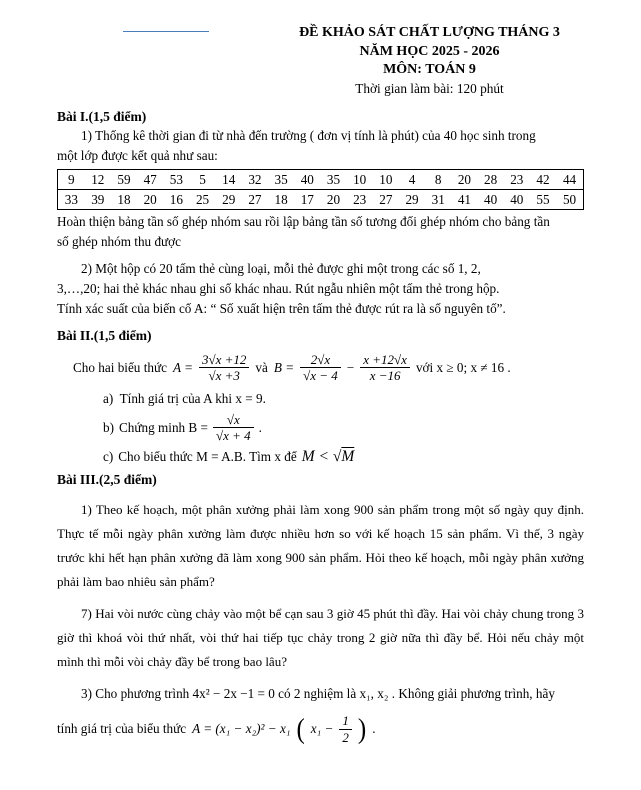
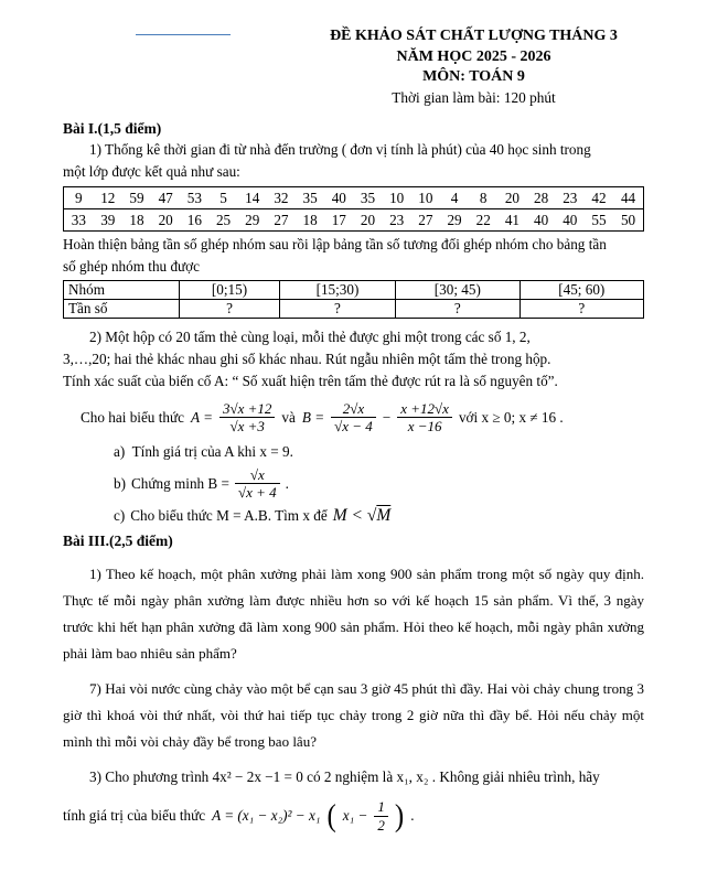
  ĐỀ KHẢO SÁT CHẤT LƯỢNG THÁNG 3
  NĂM HỌC 2025 - 2026
  MÔN: TOÁN 9
  Thời gian làm bài: 120 phút
  Bài I.(1,5 điểm)
  1) Thống kê thời gian đi từ nhà đến trường ( đơn vị tính là phút) của 40 học sinh trong
  một lớp được kết quả như sau:
  9	12	59	47	53	5	14	32	35	40	35	10	10	4	8	20	28	23	42	44
- 33	39	18	20	16	25	29	27	18	17	20	23	27	29	31	41	40	40	55	50
+ 33	39	18	20	16	25	29	27	18	17	20	23	27	29	22	41	40	40	55	50
  Hoàn thiện bảng tần số ghép nhóm sau rồi lập bảng tần số tương đối ghép nhóm cho bảng tần
  số ghép nhóm thu được
+ Nhóm	[0;15)	[15;30)	[30; 45)	[45; 60)
+ Tần số	?	?	?	?
  2) Một hộp có 20 tấm thẻ cùng loại, mỗi thẻ được ghi một trong các số 1, 2,
  3,…,20; hai thẻ khác nhau ghi số khác nhau. Rút ngẫu nhiên một tấm thẻ trong hộp.
  Tính xác suất của biến cố A: “ Số xuất hiện trên tấm thẻ được rút ra là số nguyên tố”.
- Bài II.(1,5 điểm)
  Cho hai biểu thức
  A =
  3√x +12
  √x +3
  và
  B =
  2√x
  √x − 4
  −
  x +12√x
  x −16
  với x ≥ 0; x ≠ 16 .
  a) Tính giá trị của A khi x = 9.
  b)
  Chứng minh B =
  √x
  √x + 4
  .
  c)
  Cho biểu thức M = A.B. Tìm x để
  M < √M
  Bài III.(2,5 điểm)
  1) Theo kế hoạch, một phân xưởng phải làm xong 900 sản phẩm trong một số ngày quy định. Thực tế mỗi ngày phân xưởng làm được nhiều hơn so với kế hoạch 15 sản phẩm. Vì thế, 3 ngày trước khi hết hạn phân xưởng đã làm xong 900 sản phẩm. Hỏi theo kế hoạch, mỗi ngày phân xưởng phải làm bao nhiêu sản phẩm?
  7) Hai vòi nước cùng chảy vào một bể cạn sau 3 giờ 45 phút thì đầy. Hai vòi chảy chung trong 3 giờ thì khoá vòi thứ nhất, vòi thứ hai tiếp tục chảy trong 2 giờ nữa thì đầy bể. Hỏi nếu chảy một mình thì mỗi vòi chảy đầy bể trong bao lâu?
- 3) Cho phương trình 4x² − 2x −1 = 0 có 2 nghiệm là x₁, x₂ . Không giải phương trình, hãy
+ 3) Cho phương trình 4x² − 2x −1 = 0 có 2 nghiệm là x₁, x₂ . Không giải nhiêu trình, hãy
  tính giá trị của biểu thức
  A = (x₁ − x₂)² − x₁
  (
  x₁ −
  1
  2
  )
  .
